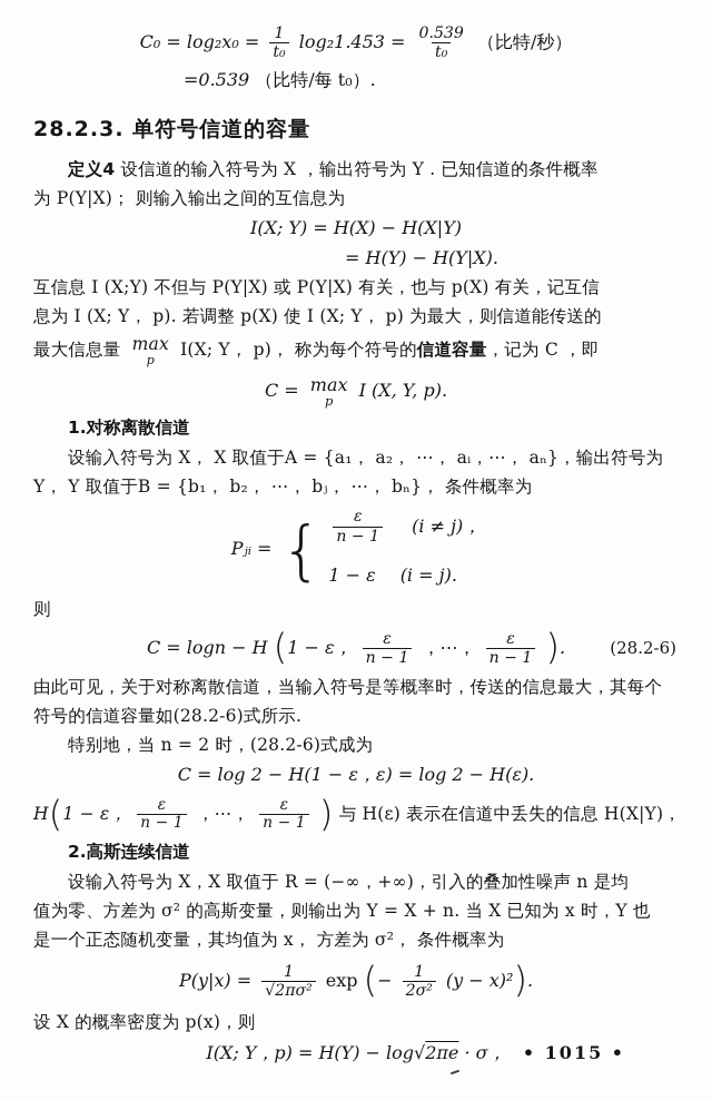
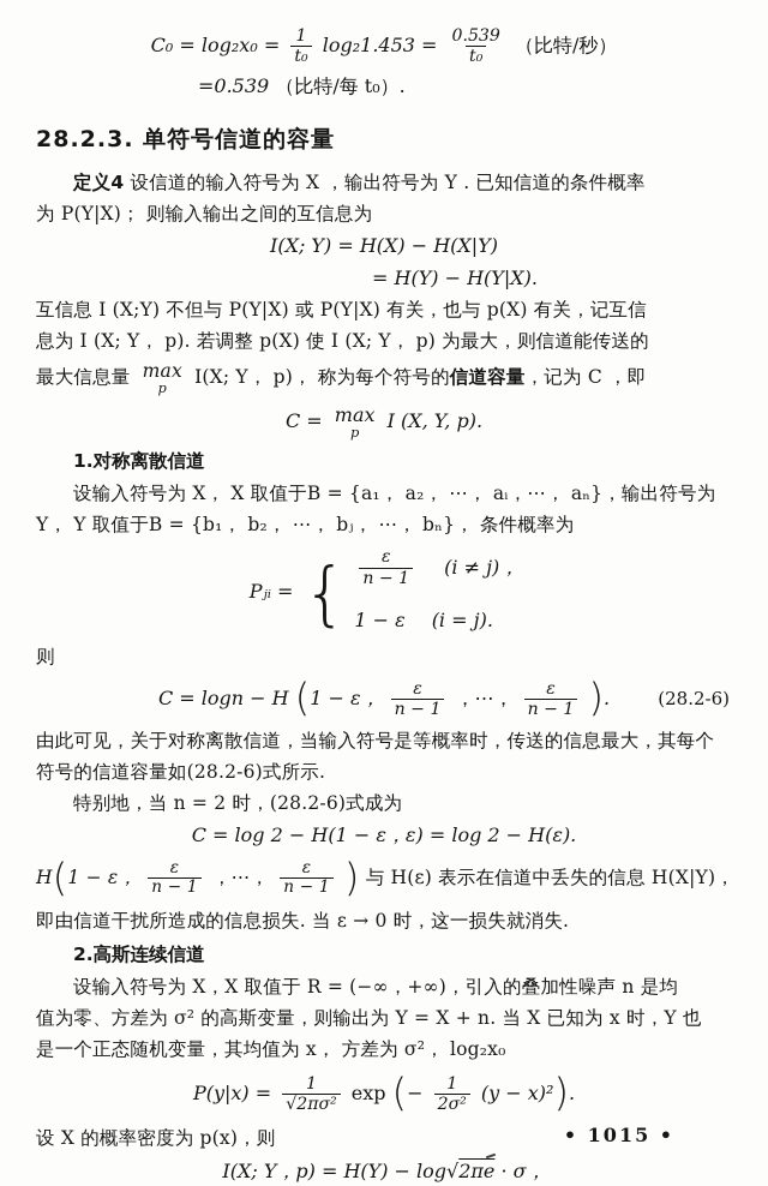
  C₀ = log₂x₀ =
  1
  t₀
  log₂1.453 =
  0.539
  t₀
  （比特/秒）
  =0.539 （比特/每 t₀）.
  28.2.3. 单符号信道的容量
  定义4 设信道的输入符号为 X ，输出符号为 Y . 已知信道的条件概率
  为 P(Y|X)； 则输入输出之间的互信息为
  I(X; Y) = H(X) − H(X|Y)
  = H(Y) − H(Y|X).
  互信息 I (X;Y) 不但与 P(Y|X) 或 P(Y|X) 有关，也与 p(X) 有关，记互信
  息为 I (X; Y， p). 若调整 p(X) 使 I (X; Y， p) 为最大，则信道能传送的
  最大信息量
  max
  p
  I(X; Y， p)， 称为每个符号的信道容量，记为 C ，即
  C =
  max
  p
  I (X, Y, p).
  1.对称离散信道
- 设输入符号为 X， X 取值于A = {a₁， a₂， ⋯， aᵢ，⋯， aₙ}，输出符号为
+ 设输入符号为 X， X 取值于B = {a₁， a₂， ⋯， aᵢ，⋯， aₙ}，输出符号为
  Y， Y 取值于B = {b₁， b₂， ⋯， bⱼ， ⋯， bₙ}， 条件概率为
  Pⱼᵢ = {
  ε
  n − 1
  (i ≠ j)，
  1 − ε
  (i = j).
  则
  C = logn − H (1 − ε，
  ε
  n − 1
  ，⋯，
  ε
  n − 1
  ).
  (28.2-6)
  由此可见，关于对称离散信道，当输入符号是等概率时，传送的信息最大，其每个
  符号的信道容量如(28.2-6)式所示.
  特别地，当 n = 2 时，(28.2-6)式成为
  C = log 2 − H(1 − ε，ε) = log 2 − H(ε).
  H(1 − ε，
  ε
  n − 1
  ，⋯，
  ε
  n − 1
  ) 与 H(ε) 表示在信道中丢失的信息 H(X|Y)，
+ 即由信道干扰所造成的信息损失. 当 ε → 0 时，这一损失就消失.
  2.高斯连续信道
  设输入符号为 X，X 取值于 R = (−∞，+∞)，引入的叠加性噪声 n 是均
  值为零、方差为 σ² 的高斯变量，则输出为 Y = X + n. 当 X 已知为 x 时，Y 也
- 是一个正态随机变量，其均值为 x， 方差为 σ²， 条件概率为
+ 是一个正态随机变量，其均值为 x， 方差为 σ²， log₂x₀
  P(y|x) =
  1
  √2πσ²
  exp (−
  1
  2σ²
  (y − x)²).
  设 X 的概率密度为 p(x)，则
  I(X; Y，p) = H(Y) − log√2πe · σ，
  • 1015 •
